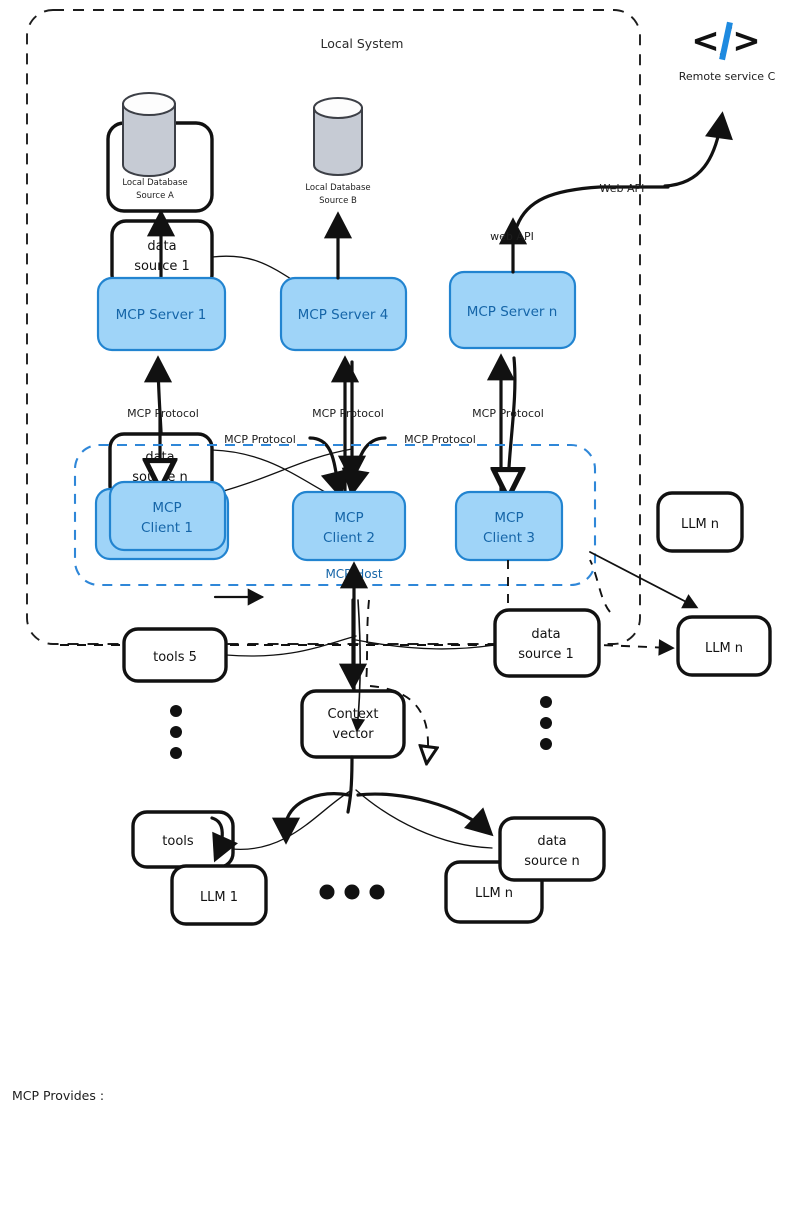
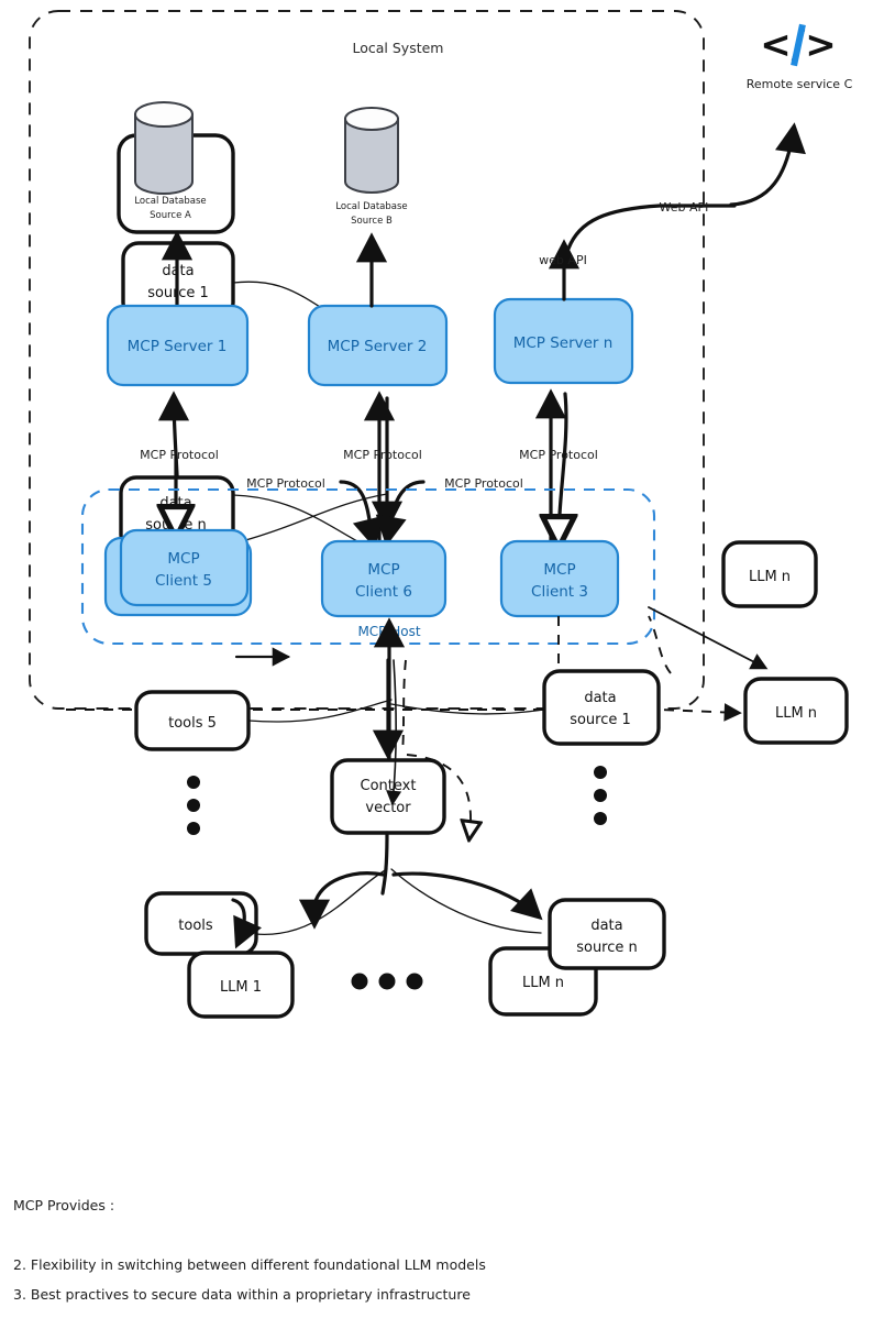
  Remote service C
  Local System
  Local Database
  Source A
  Local Database
  Source B
  dta
  souce 1
  MCP Server 1
- MCP Server 4
+ MCP Server 2
  MCP Server n
  web API
  Web API
  MCP Protocol
  MCP Protocol
  MCP Protocol
  data
  source n
  MCP Protocol
  MCP Protocol
  MCP
- Client 1
+ Client 5
  MCP
- Client 2
+ Client 6
  MCP
  Client 3
  MCP Host
  tools 5
  data
  source 1
  LLM n
  LLM n
  Context
  vector
  tools
  LLM 1
  LLM n
  data
  source n
  MCP Provides :
+ 2. Flexibility in switching between different foundational LLM models
+ 3. Best practives to secure data within a proprietary infrastructure
